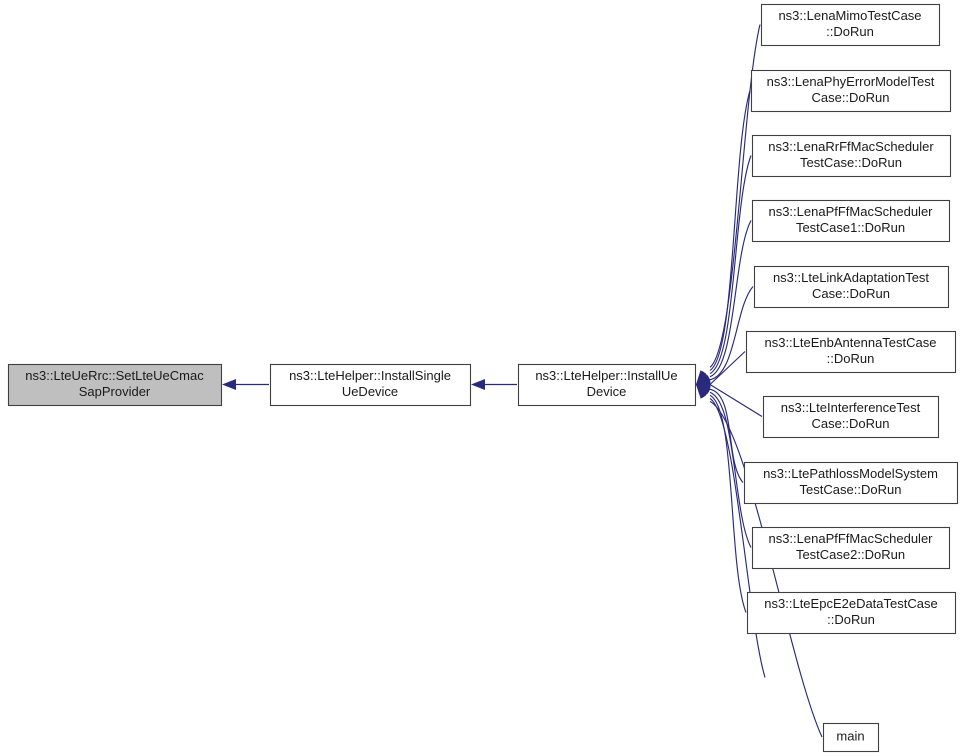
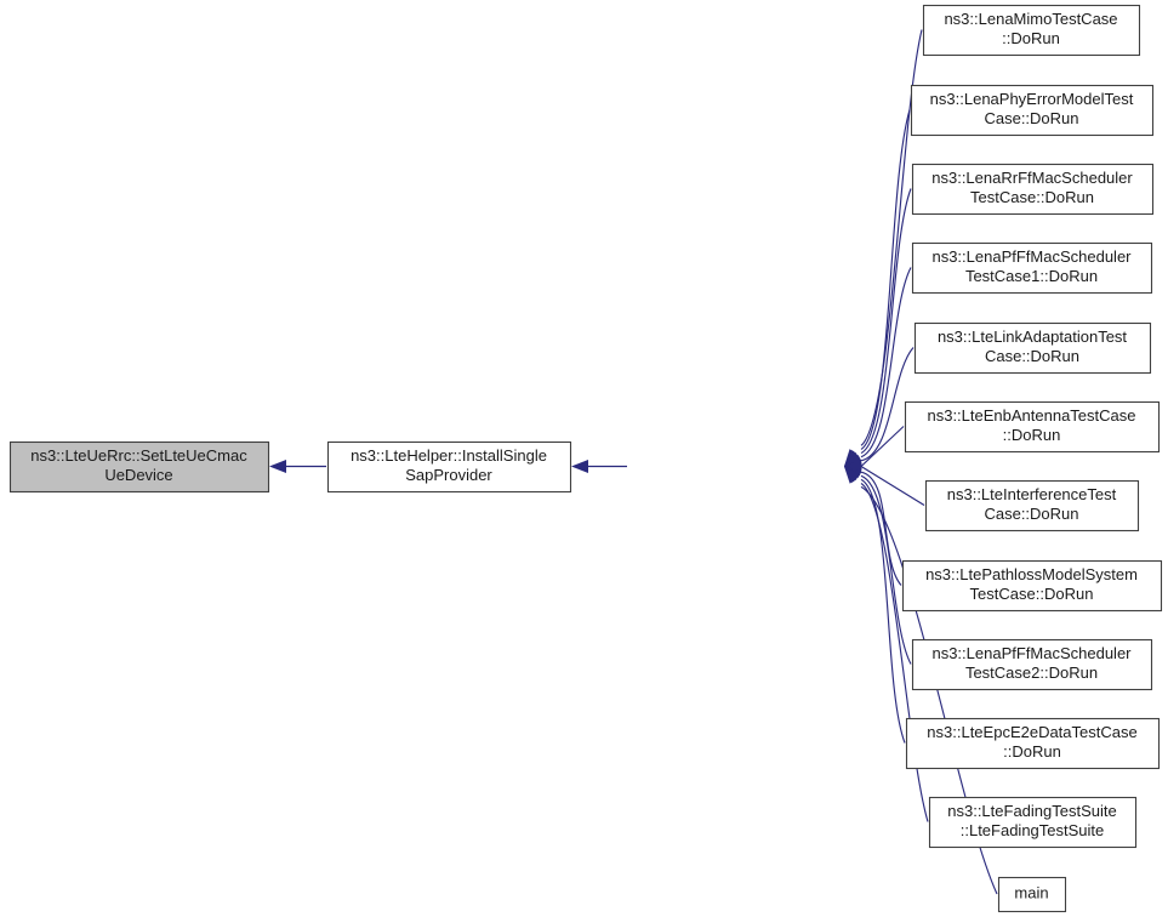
  ns3::LteUeRrc::SetLteUeCmac
- SapProvider
+ UeDevice
  ns3::LteHelper::InstallSingle
- UeDevice
+ SapProvider
- ns3::LteHelper::InstallUe
- Device
  ns3::LenaMimoTestCase
  ::DoRun
  ns3::LenaPhyErrorModelTest
  Case::DoRun
  ns3::LenaRrFfMacScheduler
  TestCase::DoRun
  ns3::LenaPfFfMacScheduler
  TestCase1::DoRun
  ns3::LteLinkAdaptationTest
  Case::DoRun
  ns3::LteEnbAntennaTestCase
  ::DoRun
  ns3::LteInterferenceTest
  Case::DoRun
  ns3::LtePathlossModelSystem
  TestCase::DoRun
  ns3::LenaPfFfMacScheduler
  TestCase2::DoRun
  ns3::LteEpcE2eDataTestCase
  ::DoRun
+ ns3::LteFadingTestSuite
+ ::LteFadingTestSuite
  main
